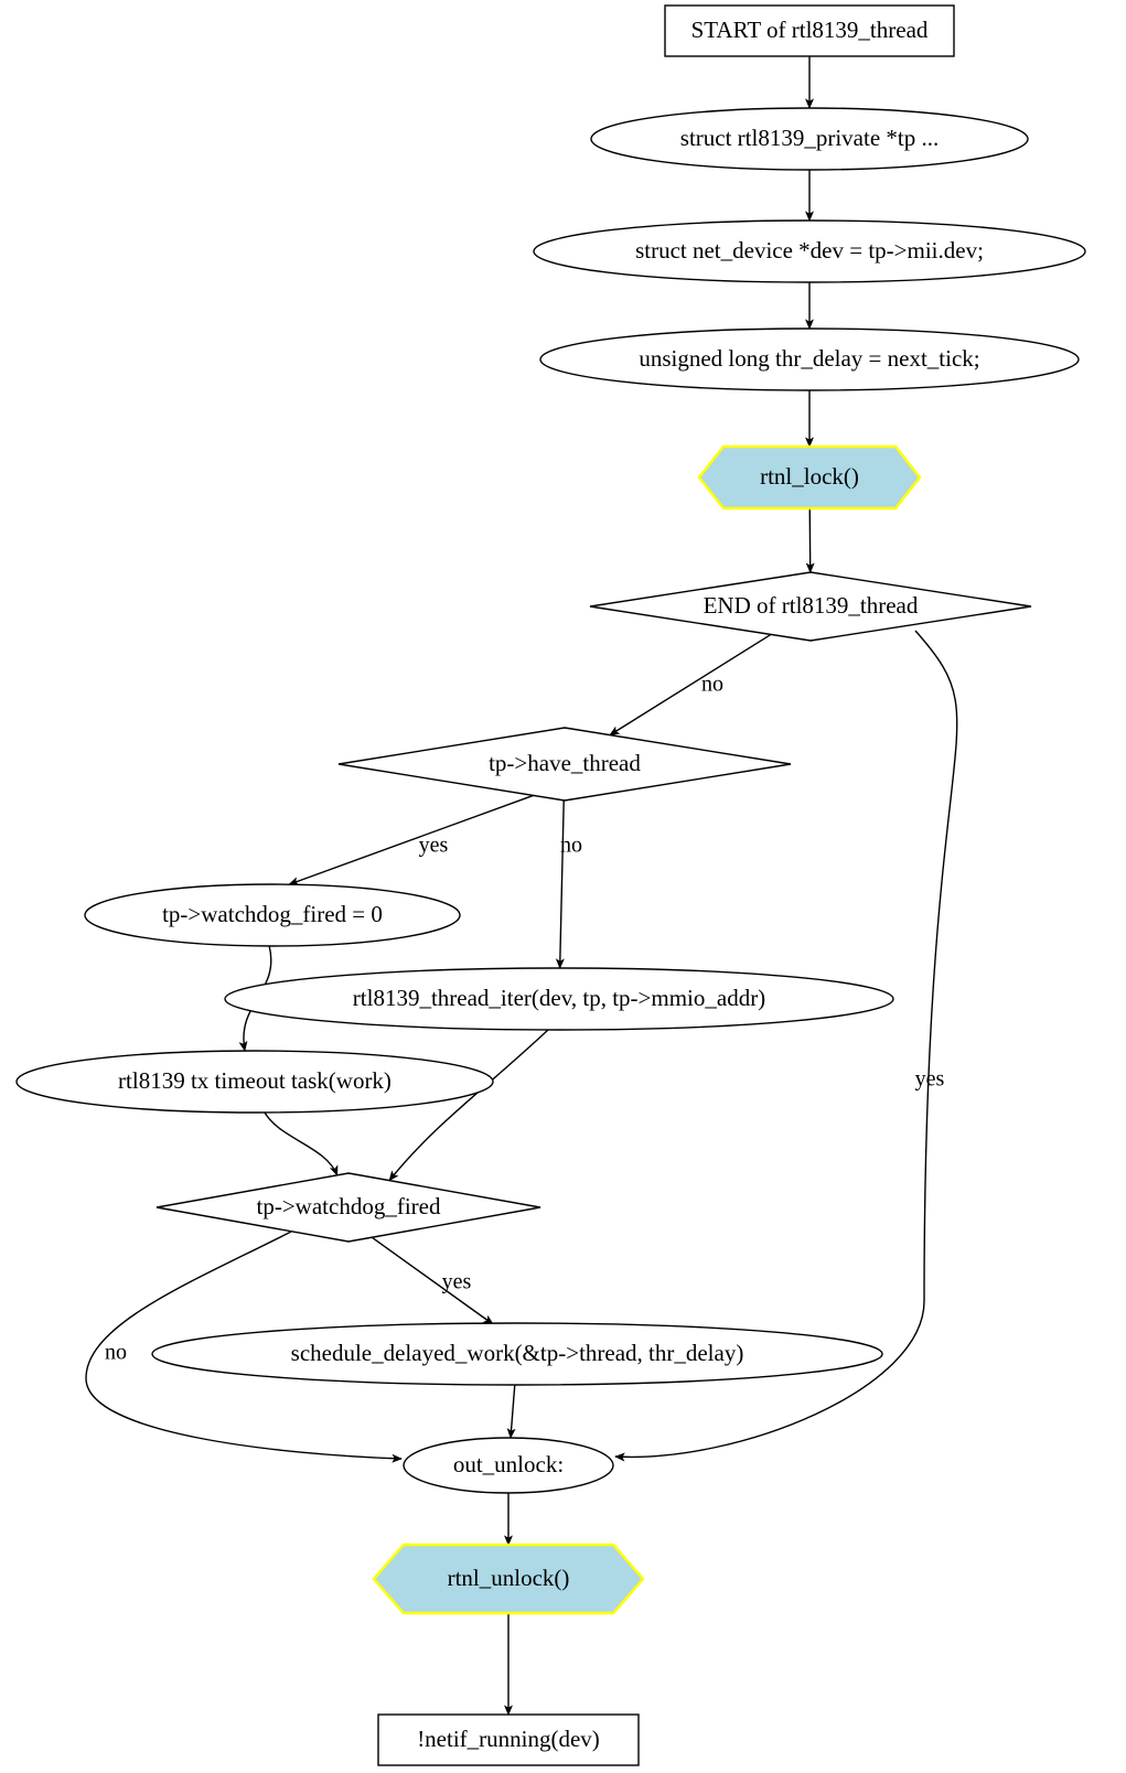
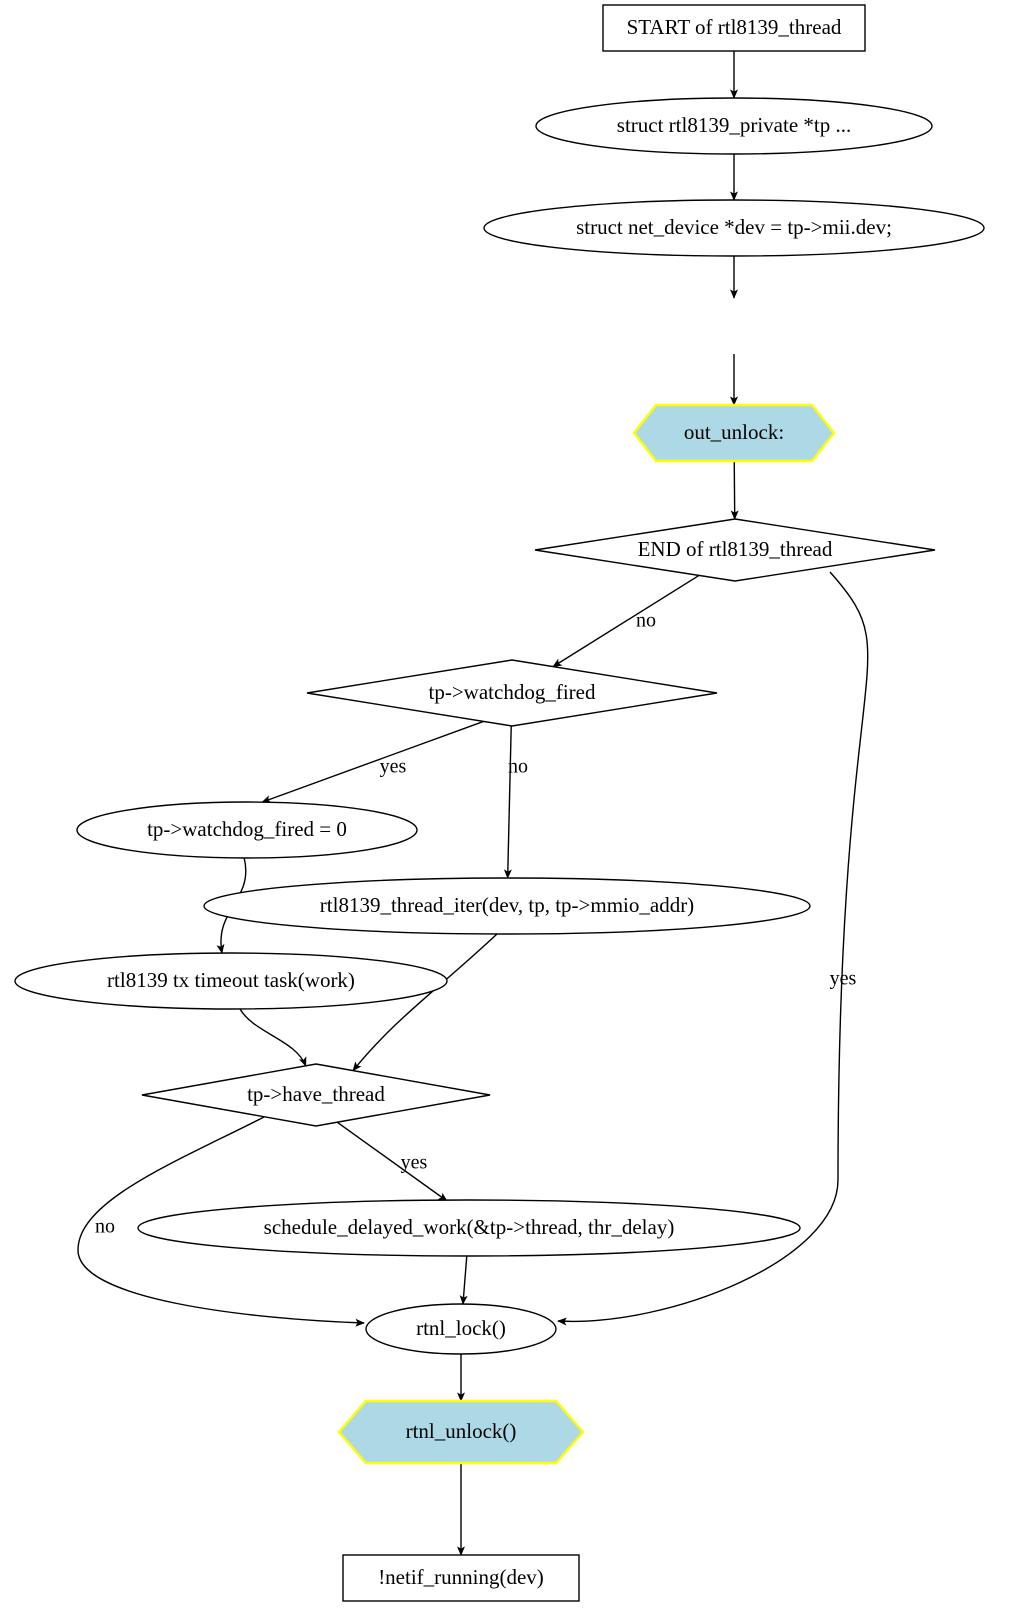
  START of rtl8139_thread
  struct rtl8139_private *tp ...
  struct net_device *dev = tp->mii.dev;
- unsigned long thr_delay = next_tick;
- rtnl_lock()
+ out_unlock:
  END of rtl8139_thread
- tp->have_thread
+ tp->watchdog_fired
  tp->watchdog_fired = 0
  rtl8139_thread_iter(dev, tp, tp->mmio_addr)
  rtl8139 tx timeout task(work)
- tp->watchdog_fired
+ tp->have_thread
  schedule_delayed_work(&tp->thread, thr_delay)
- out_unlock:
+ rtnl_lock()
  rtnl_unlock()
  !netif_running(dev)
  no
  yes
  yes
  no
  yes
  no
